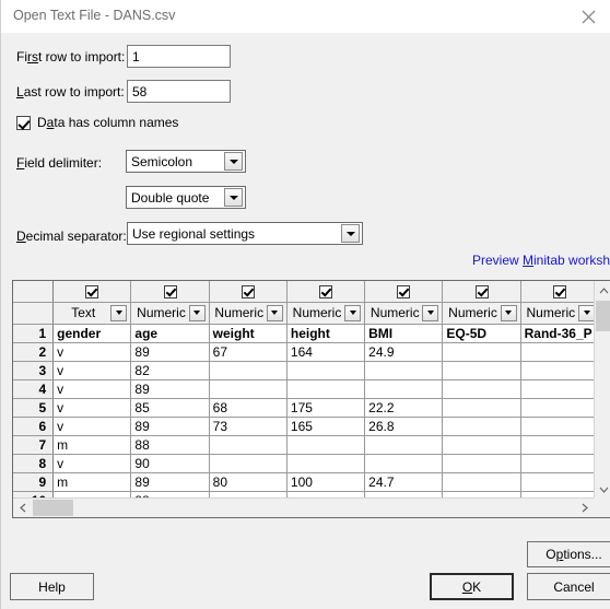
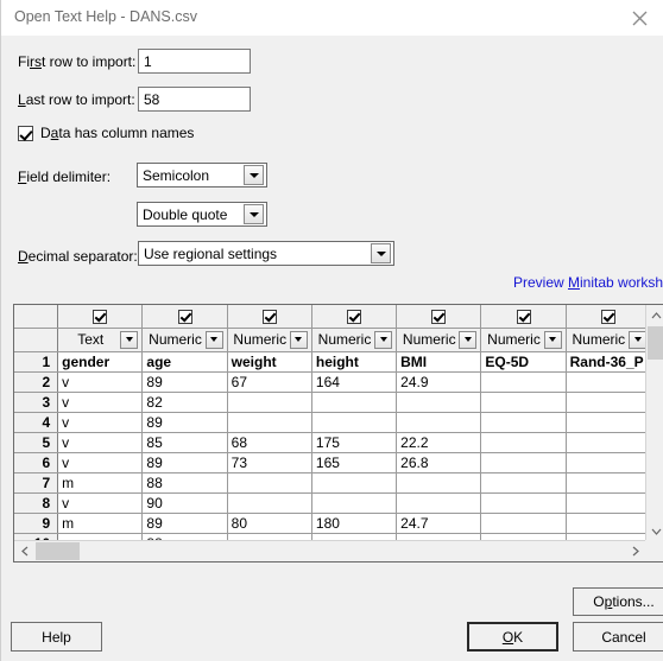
- Open Text File - DANS.csv
+ Open Text Help - DANS.csv
  First row to import:
  1
  Last row to import:
  58
  Data has column names
  Field delimiter:
  Semicolon
  Double quote
  Decimal separator:
  Use regional settings
  Preview Minitab worksh
  	Text	Numeric	Numeric	Numeric	Numeric	Numeric	Numeric
  1	gender	age	weight	height	BMI	EQ-5D	Rand-36_P
  2	v	89	67	164	24.9
  3	v	82
  4	v	89
  5	v	85	68	175	22.2
  6	v	89	73	165	26.8
  7	m	88
  8	v	90
- 9	m	89	80	100	24.7
+ 9	m	89	80	180	24.7
  Options...
  Help
  OK
  Cancel
